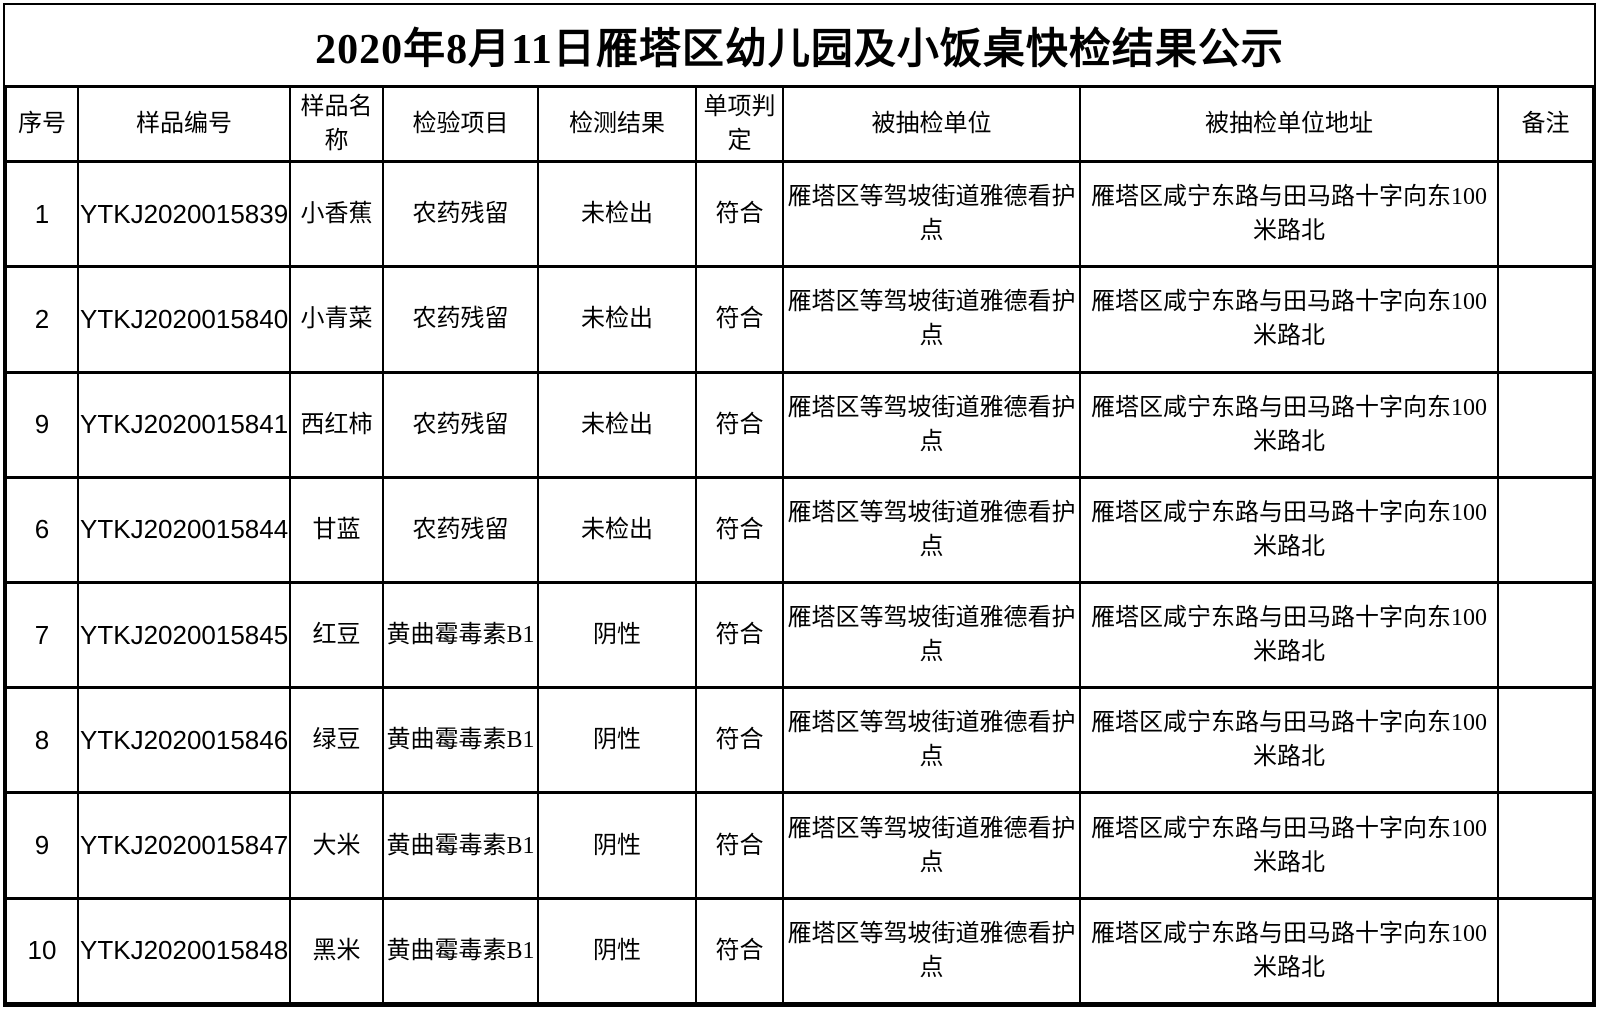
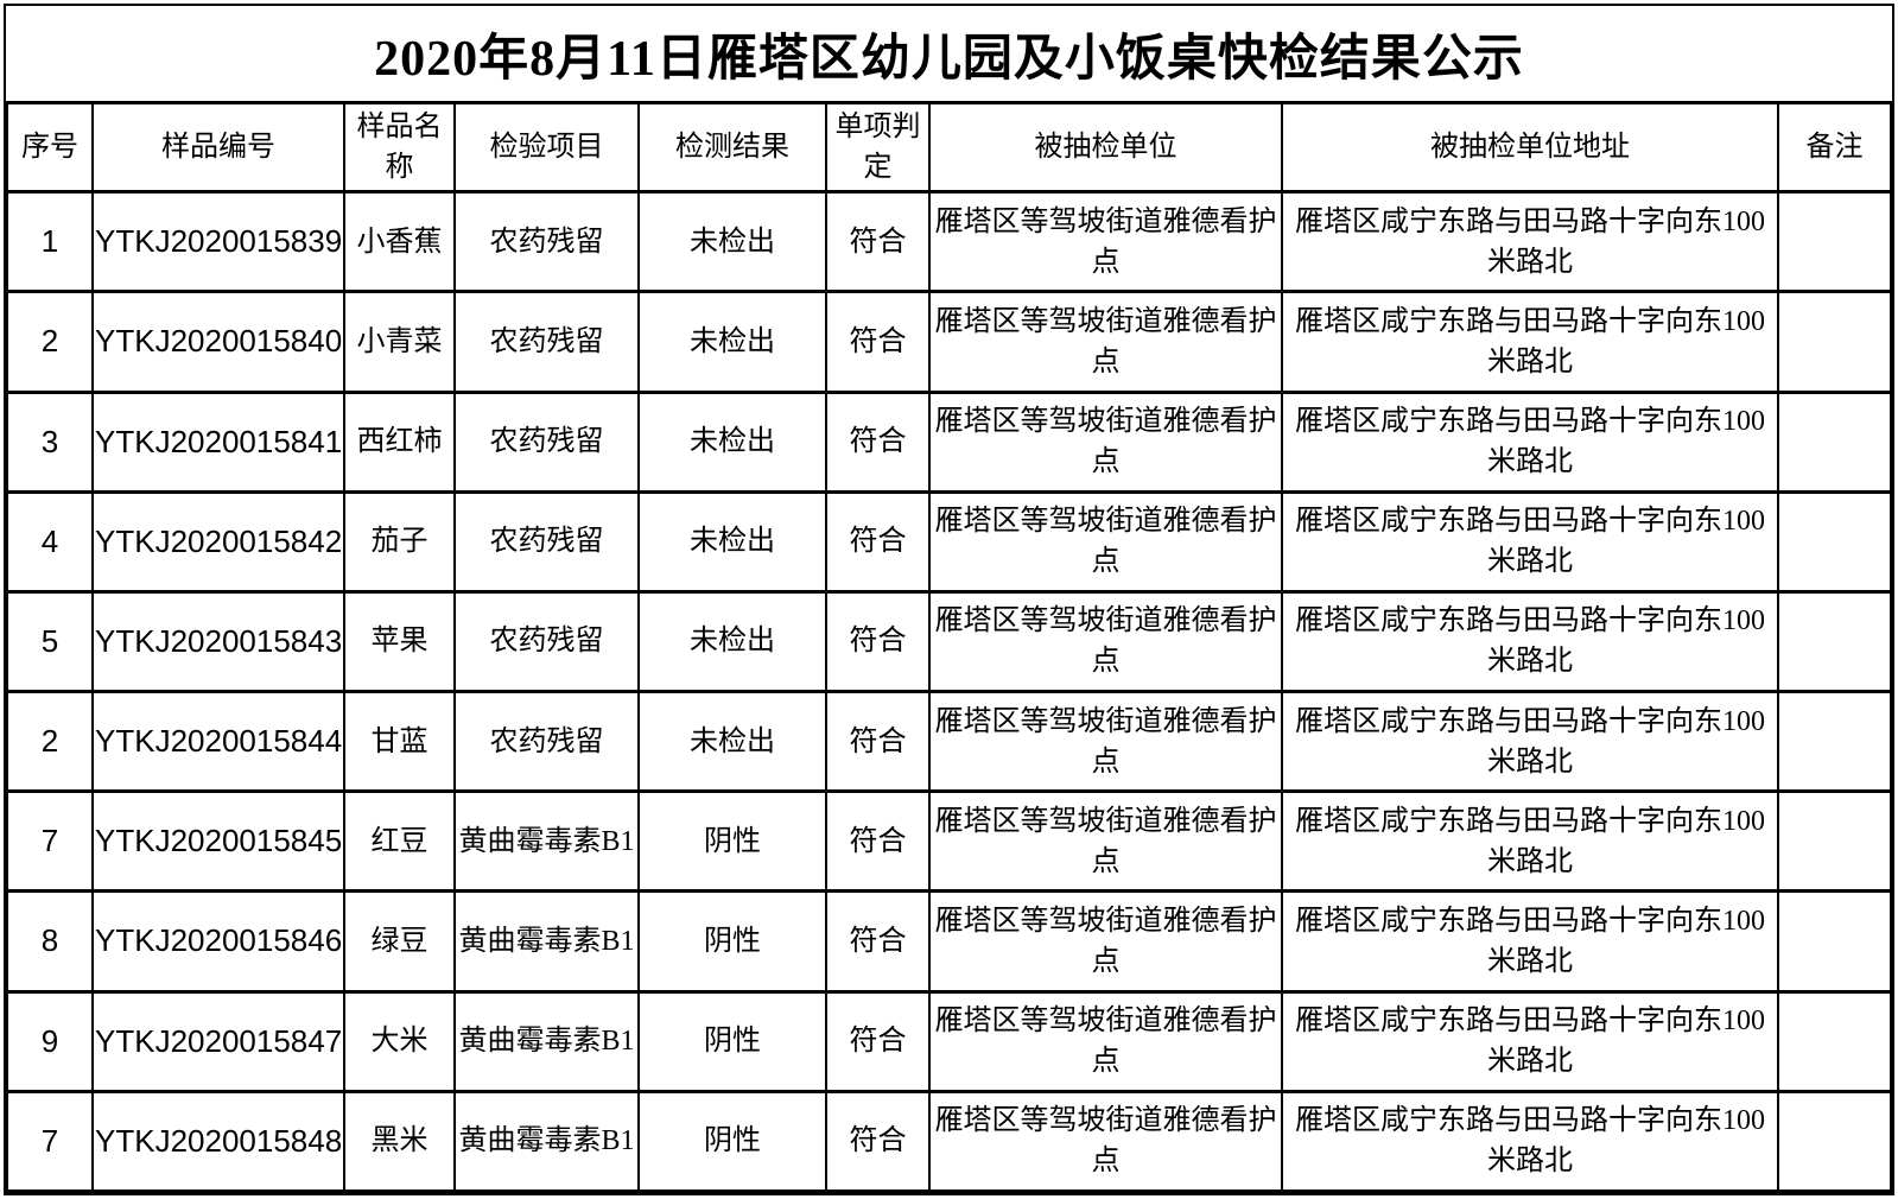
  2020年8月11日雁塔区幼儿园及小饭桌快检结果公示
  序号	样品编号	样品名称	检验项目	检测结果	单项判定	被抽检单位	被抽检单位地址	备注
  1	YTKJ2020015839	小香蕉	农药残留	未检出	符合	雁塔区等驾坡街道雅德看护点	雁塔区咸宁东路与田马路十字向东100米路北
  2	YTKJ2020015840	小青菜	农药残留	未检出	符合	雁塔区等驾坡街道雅德看护点	雁塔区咸宁东路与田马路十字向东100米路北
- 9	YTKJ2020015841	西红柿	农药残留	未检出	符合	雁塔区等驾坡街道雅德看护点	雁塔区咸宁东路与田马路十字向东100米路北
+ 3	YTKJ2020015841	西红柿	农药残留	未检出	符合	雁塔区等驾坡街道雅德看护点	雁塔区咸宁东路与田马路十字向东100米路北
+ 4	YTKJ2020015842	茄子	农药残留	未检出	符合	雁塔区等驾坡街道雅德看护点	雁塔区咸宁东路与田马路十字向东100米路北
+ 5	YTKJ2020015843	苹果	农药残留	未检出	符合	雁塔区等驾坡街道雅德看护点	雁塔区咸宁东路与田马路十字向东100米路北
- 6	YTKJ2020015844	甘蓝	农药残留	未检出	符合	雁塔区等驾坡街道雅德看护点	雁塔区咸宁东路与田马路十字向东100米路北
+ 2	YTKJ2020015844	甘蓝	农药残留	未检出	符合	雁塔区等驾坡街道雅德看护点	雁塔区咸宁东路与田马路十字向东100米路北
  7	YTKJ2020015845	红豆	黄曲霉毒素B1	阴性	符合	雁塔区等驾坡街道雅德看护点	雁塔区咸宁东路与田马路十字向东100米路北
  8	YTKJ2020015846	绿豆	黄曲霉毒素B1	阴性	符合	雁塔区等驾坡街道雅德看护点	雁塔区咸宁东路与田马路十字向东100米路北
  9	YTKJ2020015847	大米	黄曲霉毒素B1	阴性	符合	雁塔区等驾坡街道雅德看护点	雁塔区咸宁东路与田马路十字向东100米路北
- 10	YTKJ2020015848	黑米	黄曲霉毒素B1	阴性	符合	雁塔区等驾坡街道雅德看护点	雁塔区咸宁东路与田马路十字向东100米路北
+ 7	YTKJ2020015848	黑米	黄曲霉毒素B1	阴性	符合	雁塔区等驾坡街道雅德看护点	雁塔区咸宁东路与田马路十字向东100米路北
